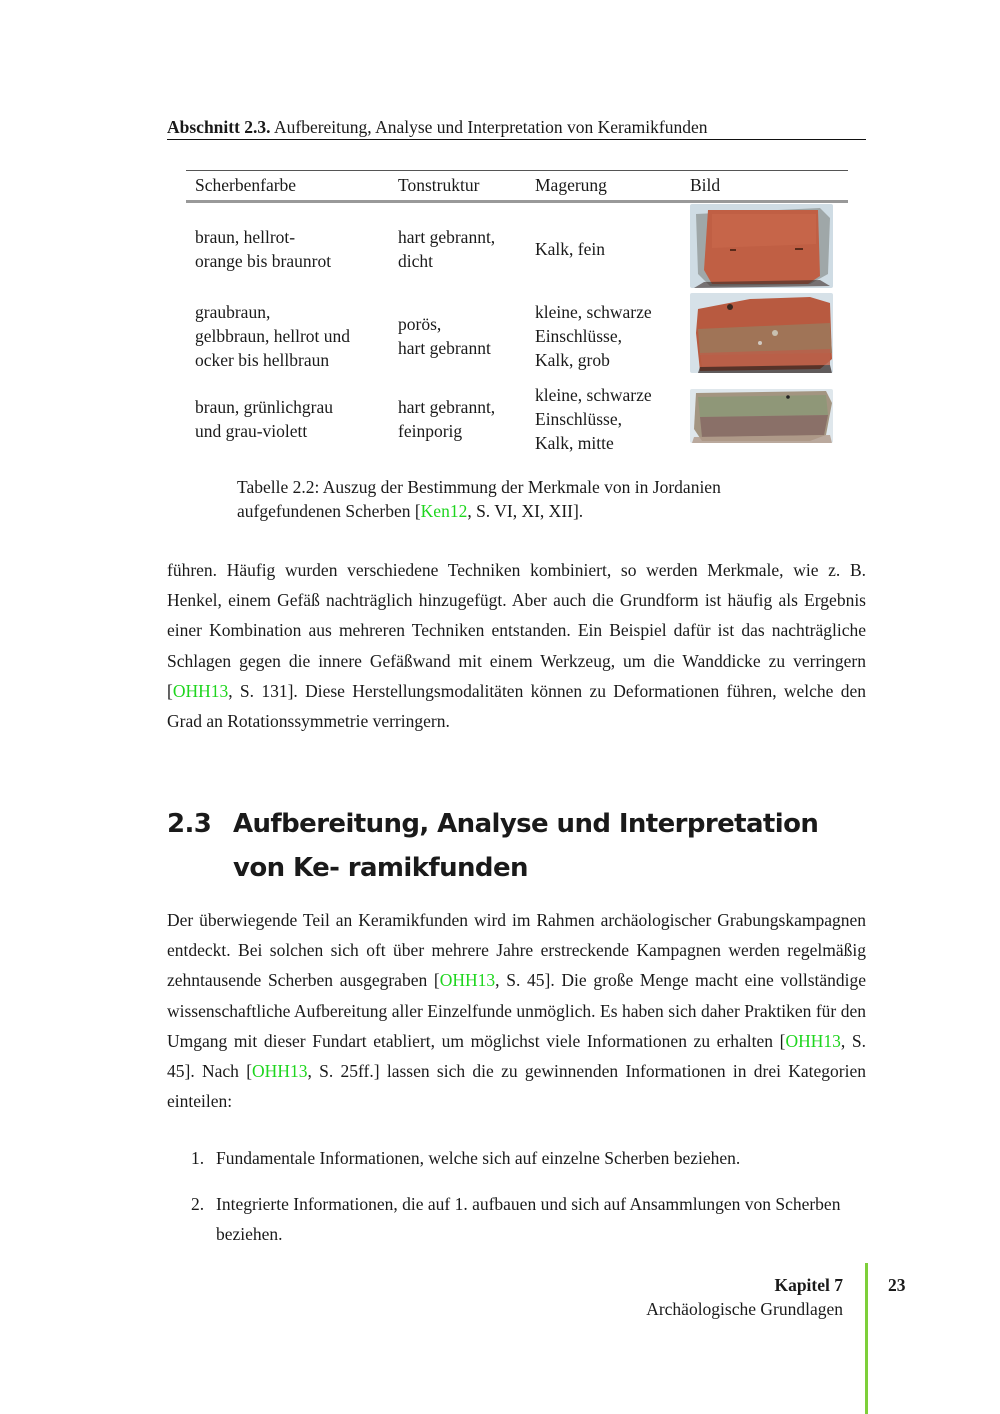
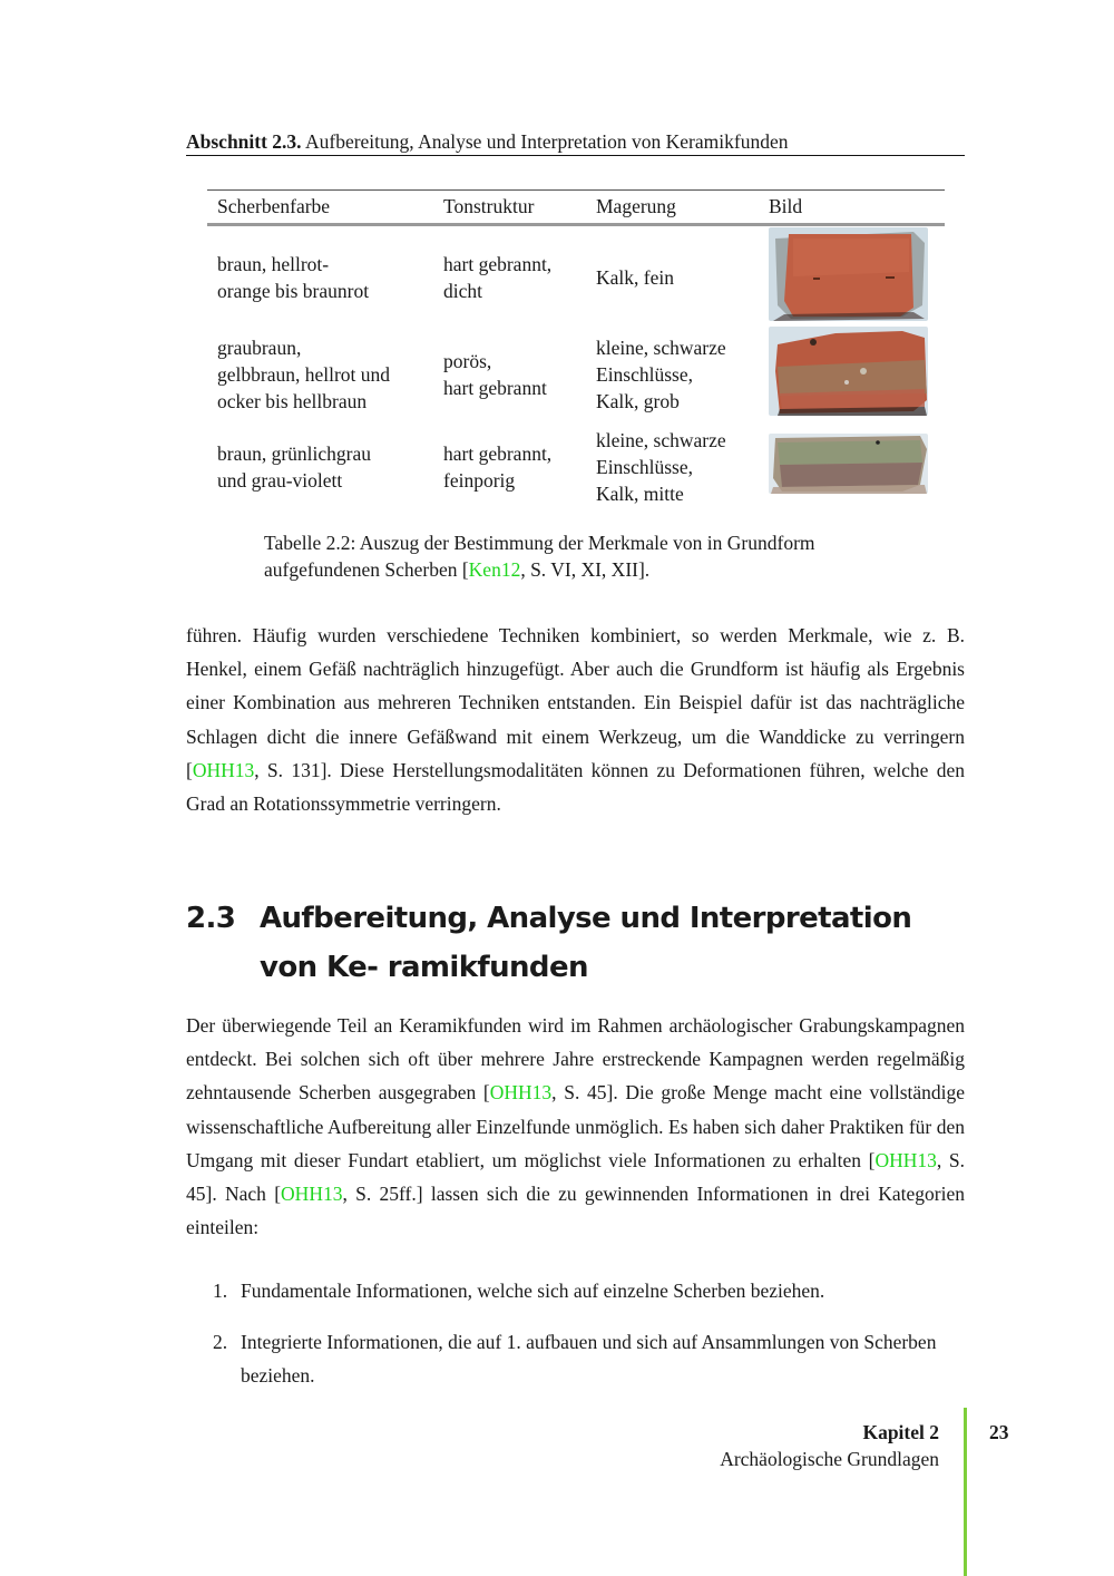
  Abschnitt 2.3. Aufbereitung, Analyse und Interpretation von Keramikfunden
  Scherbenfarbe
  Tonstruktur
  Magerung
  Bild
  braun, hellrot-
  orange bis braunrot
  hart gebrannt,
  dicht
  Kalk, fein
  graubraun,
  gelbbraun, hellrot und
  ocker bis hellbraun
  porös,
  hart gebrannt
  kleine, schwarze
  Einschlüsse,
  Kalk, grob
  braun, grünlichgrau
  und grau-violett
  hart gebrannt,
  feinporig
  kleine, schwarze
  Einschlüsse,
  Kalk, mitte
- Tabelle 2.2: Auszug der Bestimmung der Merkmale von in Jordanien aufgefundenen Scherben [Ken12, S. VI, XI, XII].
+ Tabelle 2.2: Auszug der Bestimmung der Merkmale von in Grundform aufgefundenen Scherben [Ken12, S. VI, XI, XII].
- führen. Häufig wurden verschiedene Techniken kombiniert, so werden Merkmale, wie z. B. Henkel, einem Gefäß nachträglich hinzugefügt. Aber auch die Grundform ist häufig als Ergebnis einer Kombination aus mehreren Techniken entstanden. Ein Beispiel dafür ist das nachträgliche Schlagen gegen die innere Gefäßwand mit einem Werkzeug, um die Wanddicke zu verringern [OHH13, S. 131]. Diese Herstellungsmodalitäten können zu Deformationen führen, welche den Grad an Rotationssymmetrie verringern.
+ führen. Häufig wurden verschiedene Techniken kombiniert, so werden Merkmale, wie z. B. Henkel, einem Gefäß nachträglich hinzugefügt. Aber auch die Grundform ist häufig als Ergebnis einer Kombination aus mehreren Techniken entstanden. Ein Beispiel dafür ist das nachträgliche Schlagen dicht die innere Gefäßwand mit einem Werkzeug, um die Wanddicke zu verringern [OHH13, S. 131]. Diese Herstellungsmodalitäten können zu Deformationen führen, welche den Grad an Rotationssymmetrie verringern.
  2.3
  Aufbereitung, Analyse und Interpretation von Ke- ramikfunden
  Der überwiegende Teil an Keramikfunden wird im Rahmen archäologischer Grabungskampagnen entdeckt. Bei solchen sich oft über mehrere Jahre erstreckende Kampagnen werden regelmäßig zehntausende Scherben ausgegraben [OHH13, S. 45]. Die große Menge macht eine vollständige wissenschaftliche Aufbereitung aller Einzelfunde unmöglich. Es haben sich daher Praktiken für den Umgang mit dieser Fundart etabliert, um möglichst viele Informationen zu erhalten [OHH13, S. 45]. Nach [OHH13, S. 25ff.] lassen sich die zu gewinnenden Informationen in drei Kategorien einteilen:
  1.
  Fundamentale Informationen, welche sich auf einzelne Scherben beziehen.
  2.
  Integrierte Informationen, die auf 1. aufbauen und sich auf Ansammlungen von Scherben beziehen.
- Kapitel 7
+ Kapitel 2
  Archäologische Grundlagen
  23
